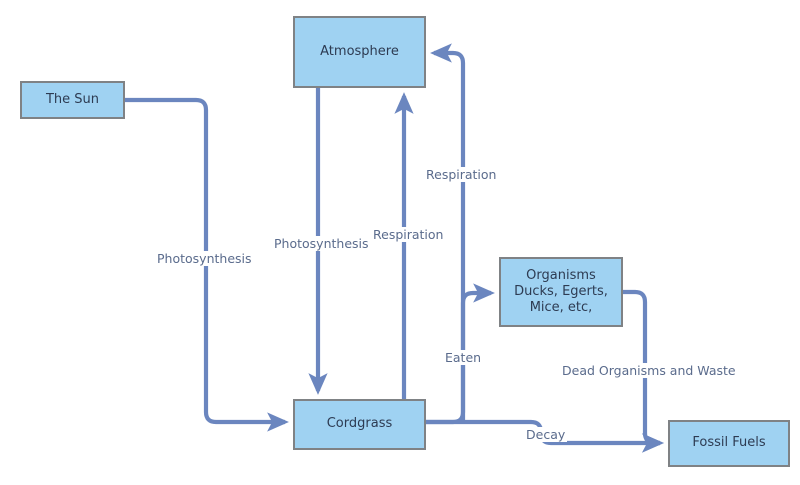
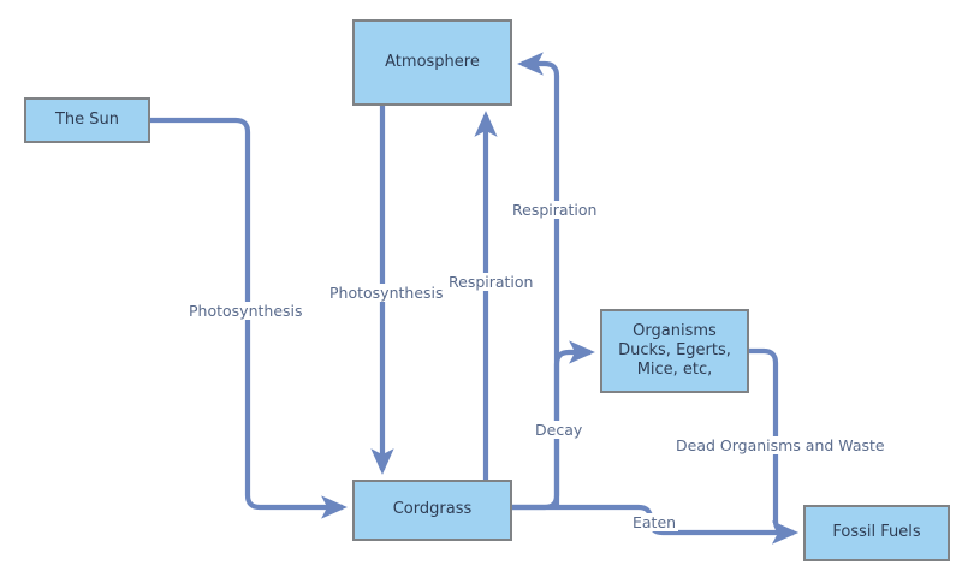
  The Sun
  Atmosphere
  Organisms
  Ducks, Egerts,
  Mice, etc,
  Cordgrass
  Fossil Fuels
  Photosynthesis
  Photosynthesis
  Respiration
  Respiration
- Eaten
+ Decay
  Dead Organisms and Waste
- Decay
+ Eaten
